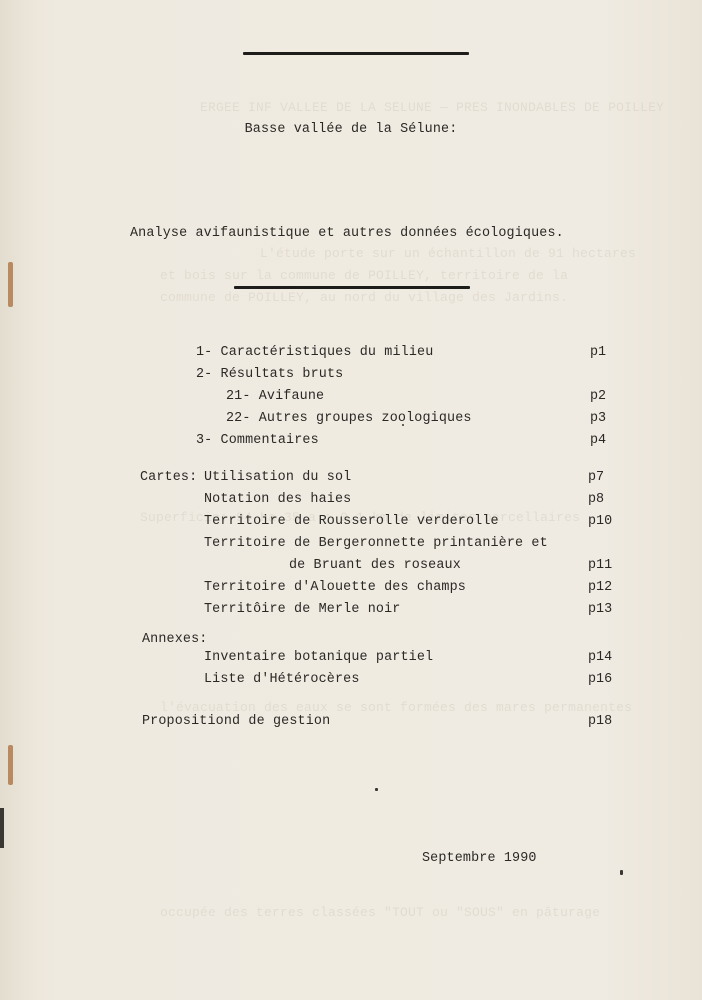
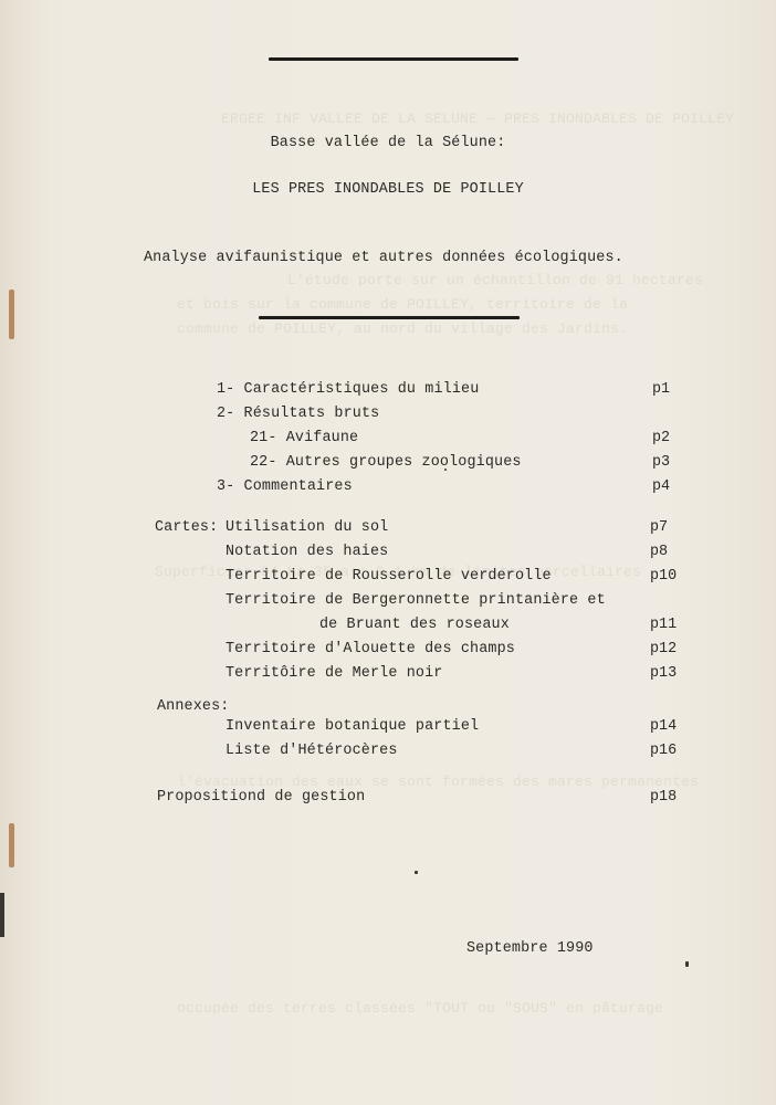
  Superficie: 94 ha 35 a ; 0,1 km de limites parcellaires
  l'évacuation des eaux se sont formées des mares permanentes
  Basse vallée de la Sélune:
+ LES PRES INONDABLES DE POILLEY
  Analyse avifaunistique et autres données écologiques.
  1- Caractéristiques du milieu
  p1
  2- Résultats bruts
  21- Avifaune
  p2
  22- Autres groupes zoologiques
  p3
  3- Commentaires
  p4
  Cartes:
  Utilisation du sol
  p7
  Notation des haies
  p8
  Territoire de Rousserolle verderolle
  p10
  Territoire de Bergeronnette printanière et
  de Bruant des roseaux
  p11
  Territoire d'Alouette des champs
  p12
  Territôire de Merle noir
  p13
  Annexes:
  Inventaire botanique partiel
  p14
  Liste d'Hétérocères
  p16
  Propositiond de gestion
  p18
  Septembre 1990
